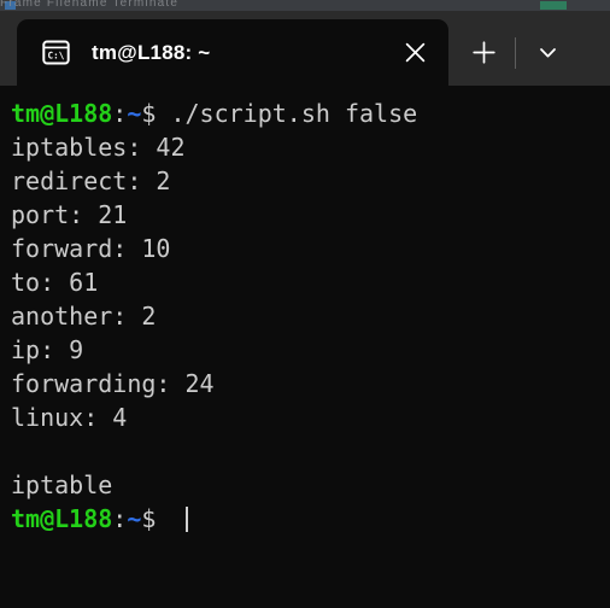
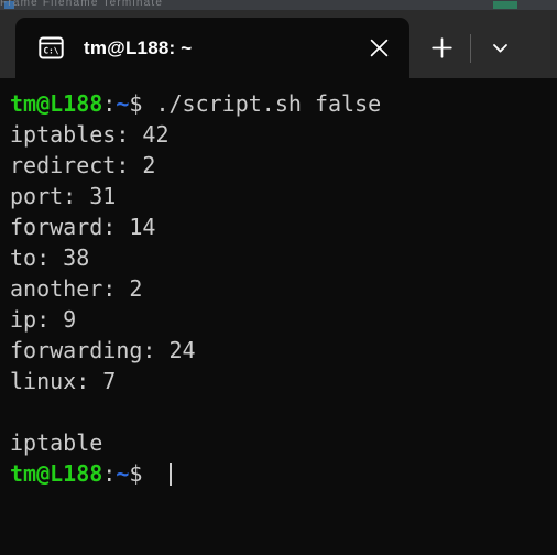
  Frame Filename Terminate
  C:\
  tm@L188: ~
  tm@L188:~$ ./script.sh false
  iptables: 42
  redirect: 2
- port: 21
+ port: 31
- forward: 10
+ forward: 14
- to: 61
+ to: 38
  another: 2
  ip: 9
  forwarding: 24
- linux: 4
+ linux: 7
  iptable
  tm@L188:~$
